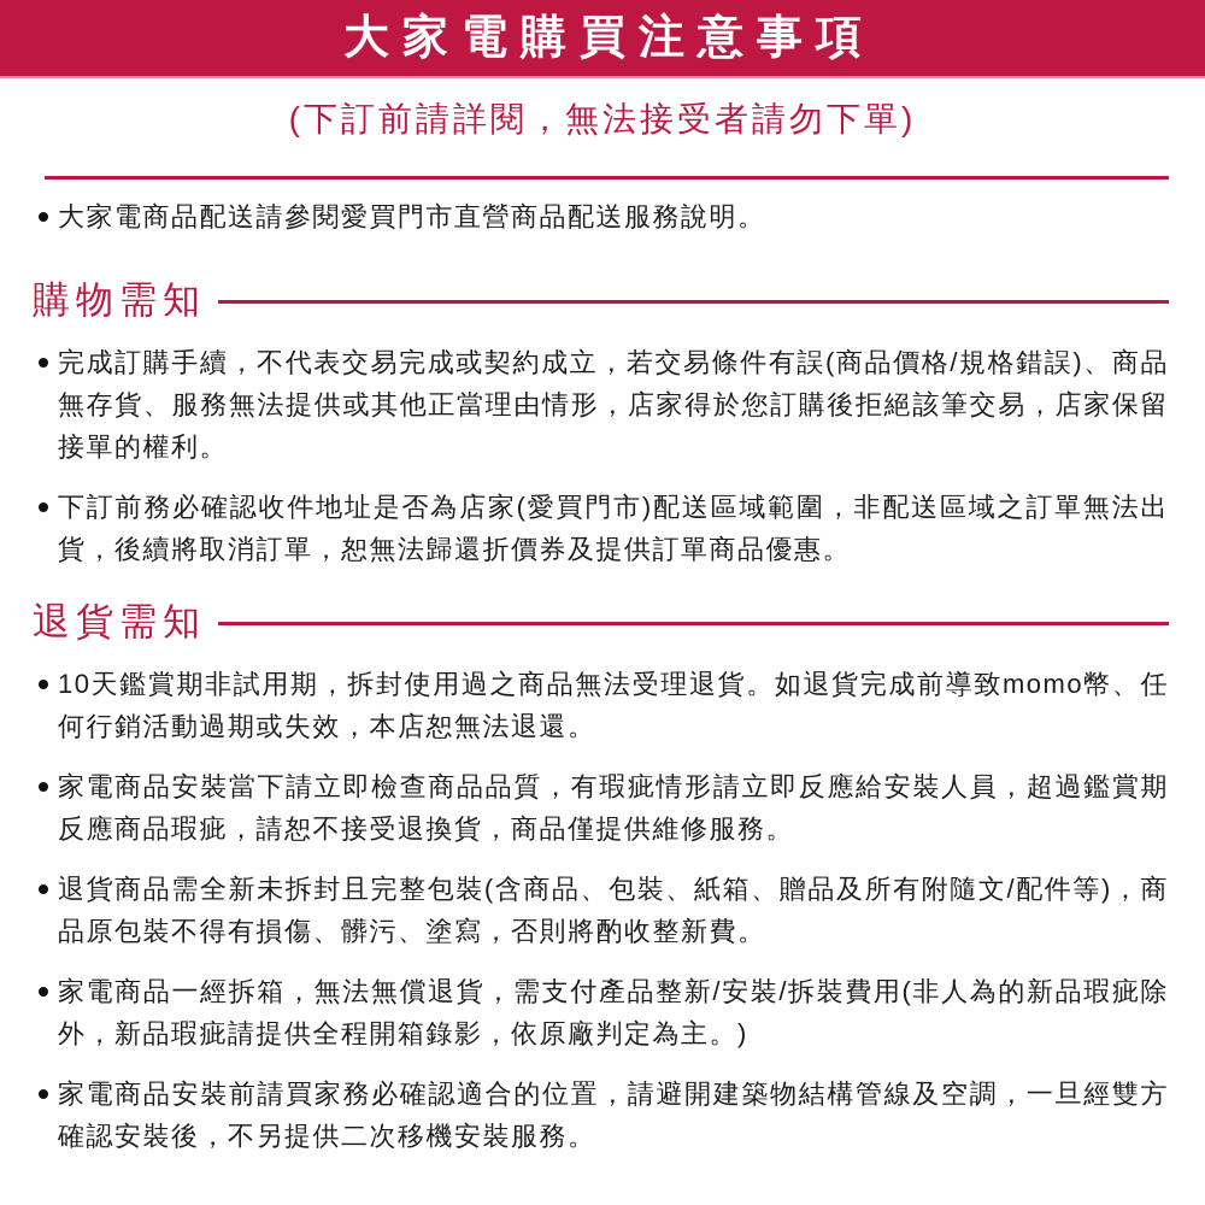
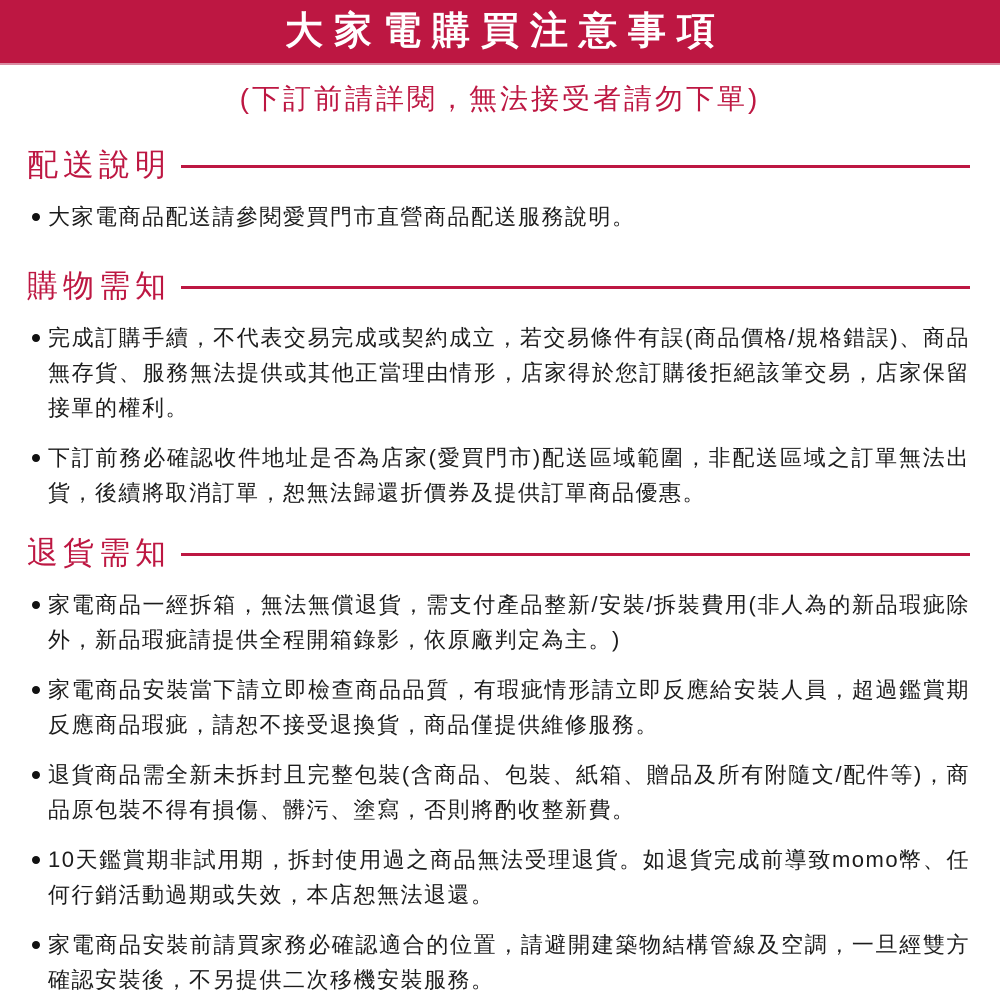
  大家電購買注意事項
  (下訂前請詳閱，無法接受者請勿下單)
+ 配送說明
  大家電商品配送請參閱愛買門市直營商品配送服務說明。
  購物需知
  完成訂購手續，不代表交易完成或契約成立，若交易條件有誤(商品價格/規格錯誤)、商品無存貨、服務無法提供或其他正當理由情形，店家得於您訂購後拒絕該筆交易，店家保留接單的權利。
  下訂前務必確認收件地址是否為店家(愛買門市)配送區域範圍，非配送區域之訂單無法出貨，後續將取消訂單，恕無法歸還折價券及提供訂單商品優惠。
  退貨需知
- 10天鑑賞期非試用期，拆封使用過之商品無法受理退貨。如退貨完成前導致momo幣、任何行銷活動過期或失效，本店恕無法退還。
+ 家電商品一經拆箱，無法無償退貨，需支付產品整新/安裝/拆裝費用(非人為的新品瑕疵除外，新品瑕疵請提供全程開箱錄影，依原廠判定為主。)
  家電商品安裝當下請立即檢查商品品質，有瑕疵情形請立即反應給安裝人員，超過鑑賞期反應商品瑕疵，請恕不接受退換貨，商品僅提供維修服務。
  退貨商品需全新未拆封且完整包裝(含商品、包裝、紙箱、贈品及所有附隨文/配件等)，商品原包裝不得有損傷、髒污、塗寫，否則將酌收整新費。
- 家電商品一經拆箱，無法無償退貨，需支付產品整新/安裝/拆裝費用(非人為的新品瑕疵除外，新品瑕疵請提供全程開箱錄影，依原廠判定為主。)
+ 10天鑑賞期非試用期，拆封使用過之商品無法受理退貨。如退貨完成前導致momo幣、任何行銷活動過期或失效，本店恕無法退還。
  家電商品安裝前請買家務必確認適合的位置，請避開建築物結構管線及空調，一旦經雙方確認安裝後，不另提供二次移機安裝服務。
